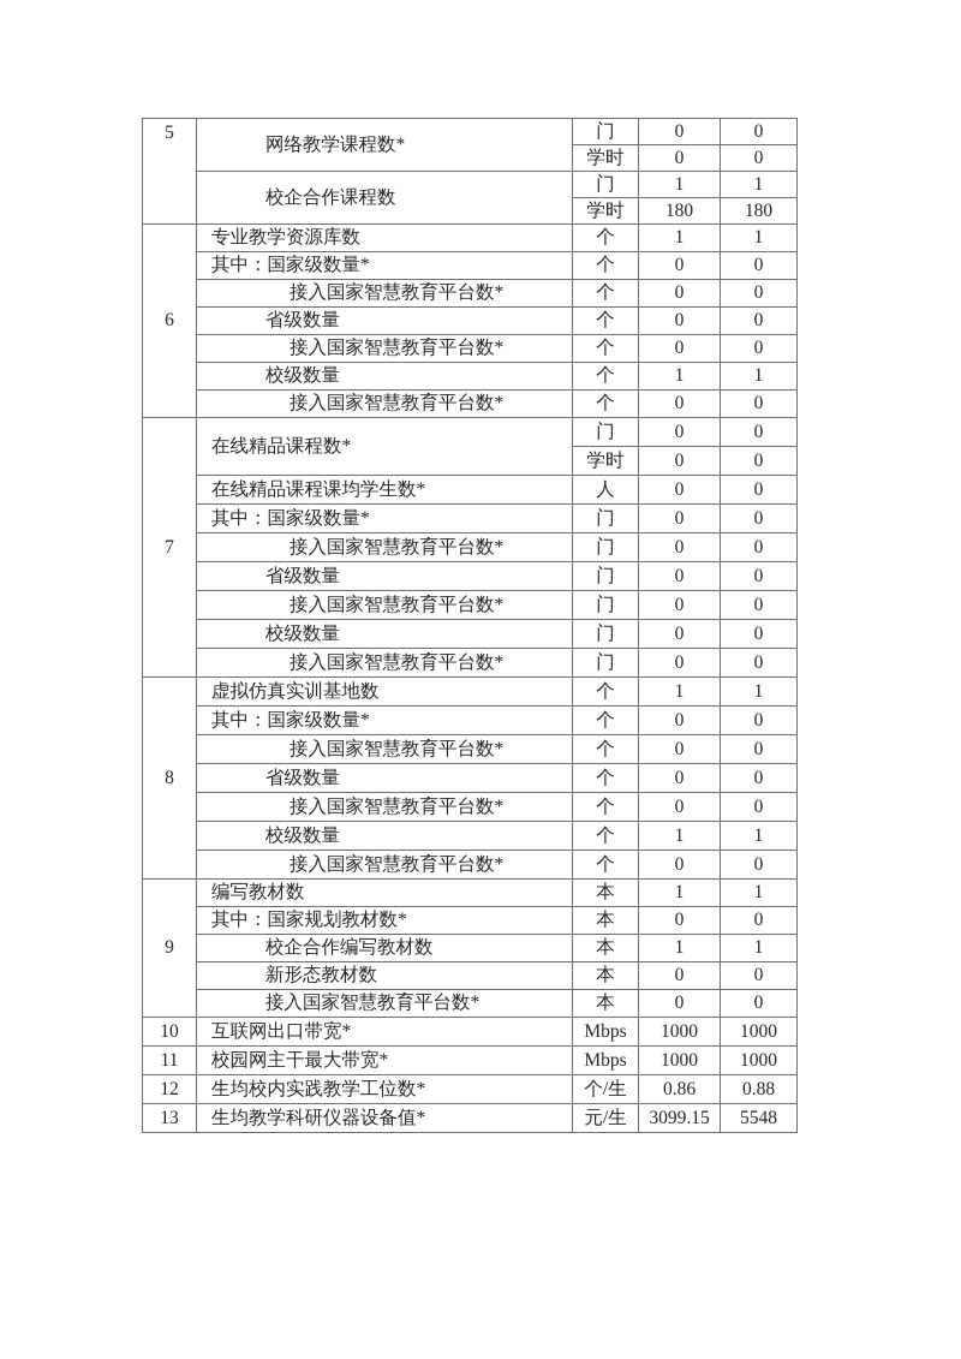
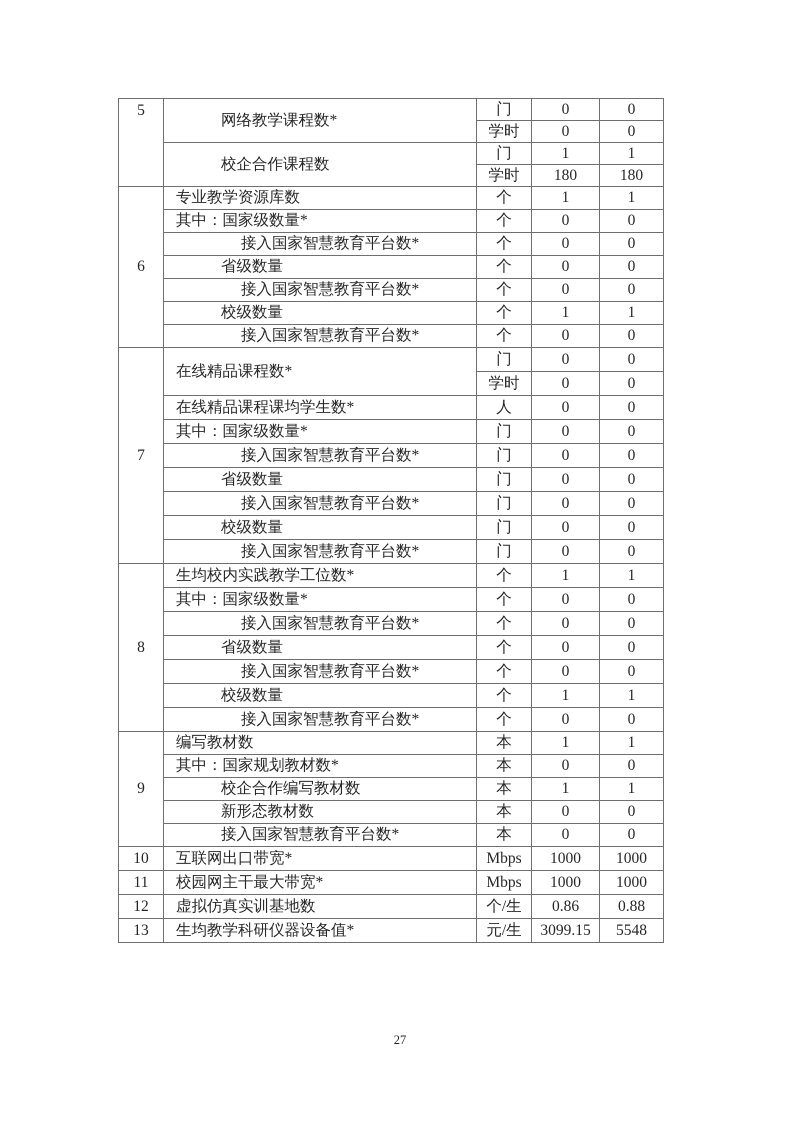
  5	网络教学课程数*	门	0	0
  学时	0	0
  校企合作课程数	门	1	1
  学时	180	180
  6	专业教学资源库数	个	1	1
  其中：国家级数量*	个	0	0
  接入国家智慧教育平台数*	个	0	0
  省级数量	个	0	0
  接入国家智慧教育平台数*	个	0	0
  校级数量	个	1	1
  接入国家智慧教育平台数*	个	0	0
  7	在线精品课程数*	门	0	0
  学时	0	0
  在线精品课程课均学生数*	人	0	0
  其中：国家级数量*	门	0	0
  接入国家智慧教育平台数*	门	0	0
  省级数量	门	0	0
  接入国家智慧教育平台数*	门	0	0
  校级数量	门	0	0
  接入国家智慧教育平台数*	门	0	0
- 8	虚拟仿真实训基地数	个	1	1
+ 8	生均校内实践教学工位数*	个	1	1
  其中：国家级数量*	个	0	0
  接入国家智慧教育平台数*	个	0	0
  省级数量	个	0	0
  接入国家智慧教育平台数*	个	0	0
  校级数量	个	1	1
  接入国家智慧教育平台数*	个	0	0
  9	编写教材数	本	1	1
  其中：国家规划教材数*	本	0	0
  校企合作编写教材数	本	1	1
  新形态教材数	本	0	0
  接入国家智慧教育平台数*	本	0	0
  10	互联网出口带宽*	Mbps	1000	1000
  11	校园网主干最大带宽*	Mbps	1000	1000
- 12	生均校内实践教学工位数*	个/生	0.86	0.88
+ 12	虚拟仿真实训基地数	个/生	0.86	0.88
  13	生均教学科研仪器设备值*	元/生	3099.15	5548
+ 27
